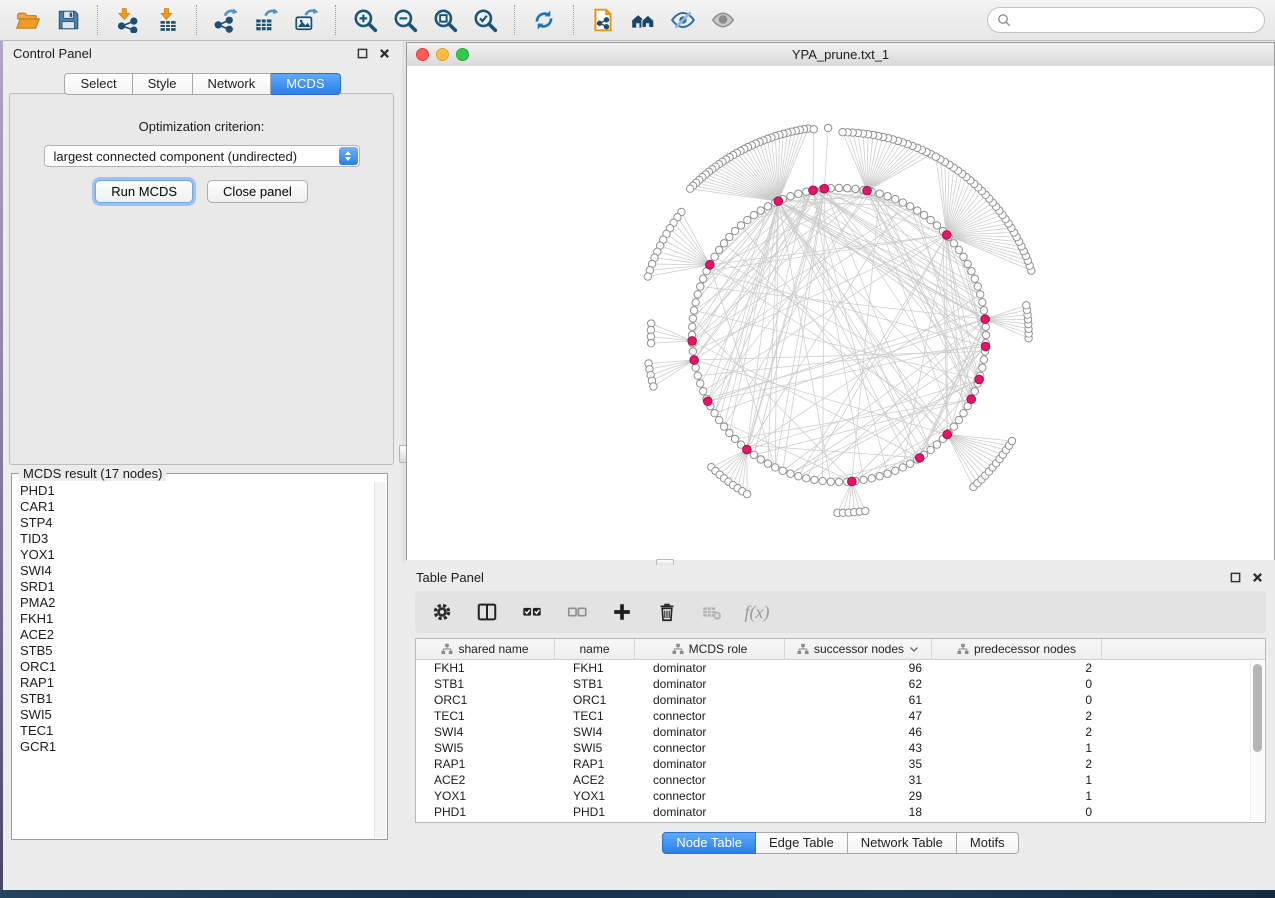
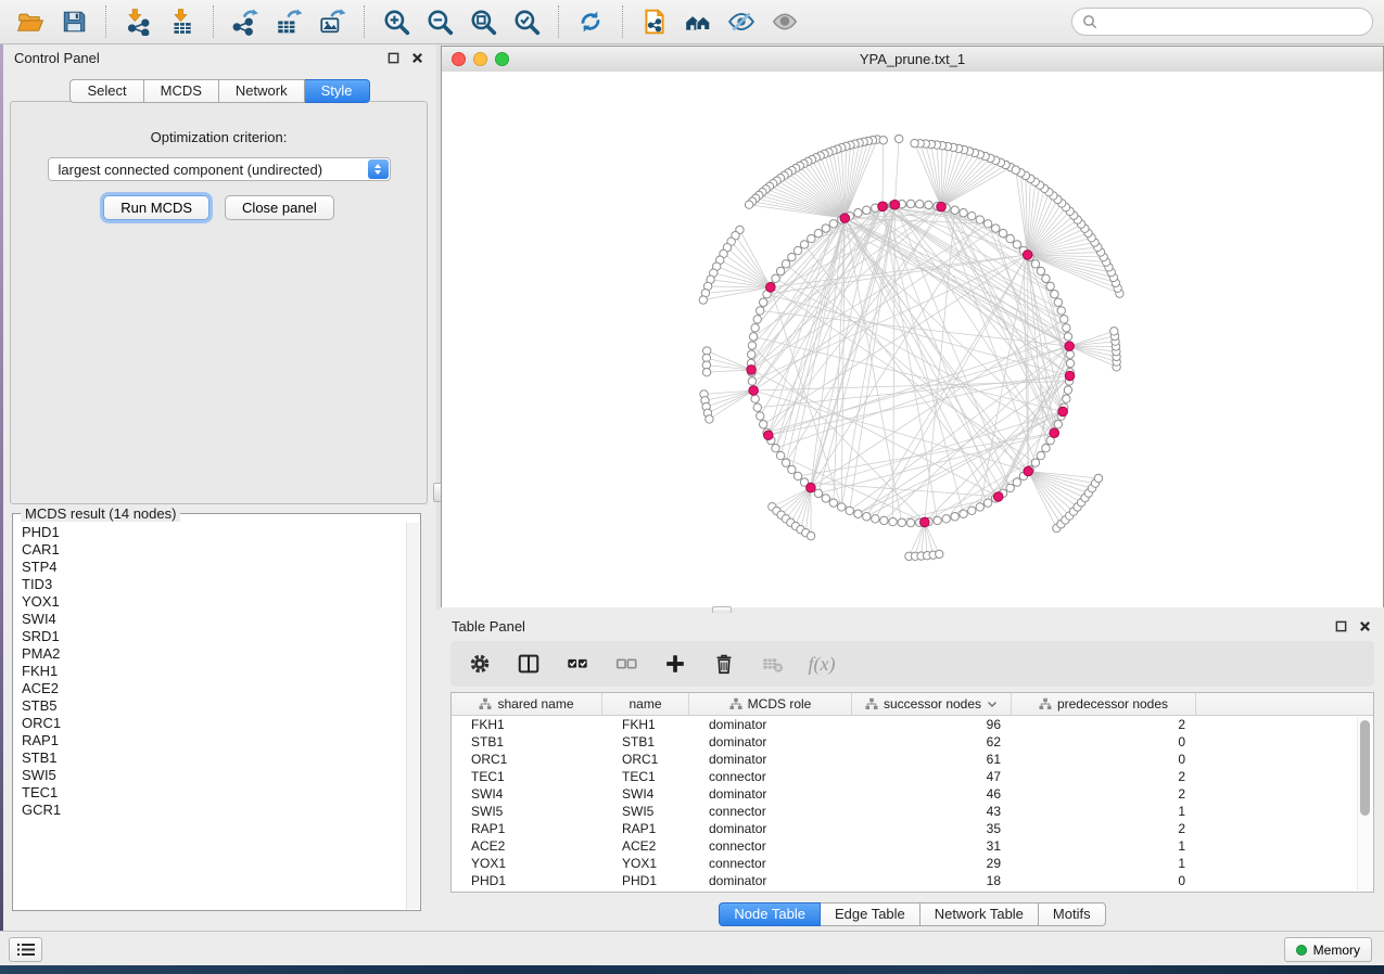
  Control Panel
  Select
- Style
+ MCDS
  Network
- MCDS
+ Style
  Optimization criterion:
  largest connected component (undirected)
  Run MCDS
  Close panel
- MCDS result (17 nodes)
+ MCDS result (14 nodes)
  PHD1
  CAR1
  STP4
  TID3
  YOX1
  SWI4
  SRD1
  PMA2
  FKH1
  ACE2
  STB5
  ORC1
  RAP1
  STB1
  SWI5
  TEC1
  GCR1
  YPA_prune.txt_1
  Table Panel
  f(x)
  shared name
  name
  MCDS role
  successor nodes
  predecessor nodes
  FKH1
  FKH1
  dominator
  96
  2
  STB1
  STB1
  dominator
  62
  0
  ORC1
  ORC1
  dominator
  61
  0
  TEC1
  TEC1
  connector
  47
  2
  SWI4
  SWI4
  dominator
  46
  2
  SWI5
  SWI5
  connector
  43
  1
  RAP1
  RAP1
  dominator
  35
  2
  ACE2
  ACE2
  connector
  31
  1
  YOX1
  YOX1
  connector
  29
  1
  PHD1
  PHD1
  dominator
  18
  0
  Node Table
  Edge Table
  Network Table
  Motifs
+ Memory
